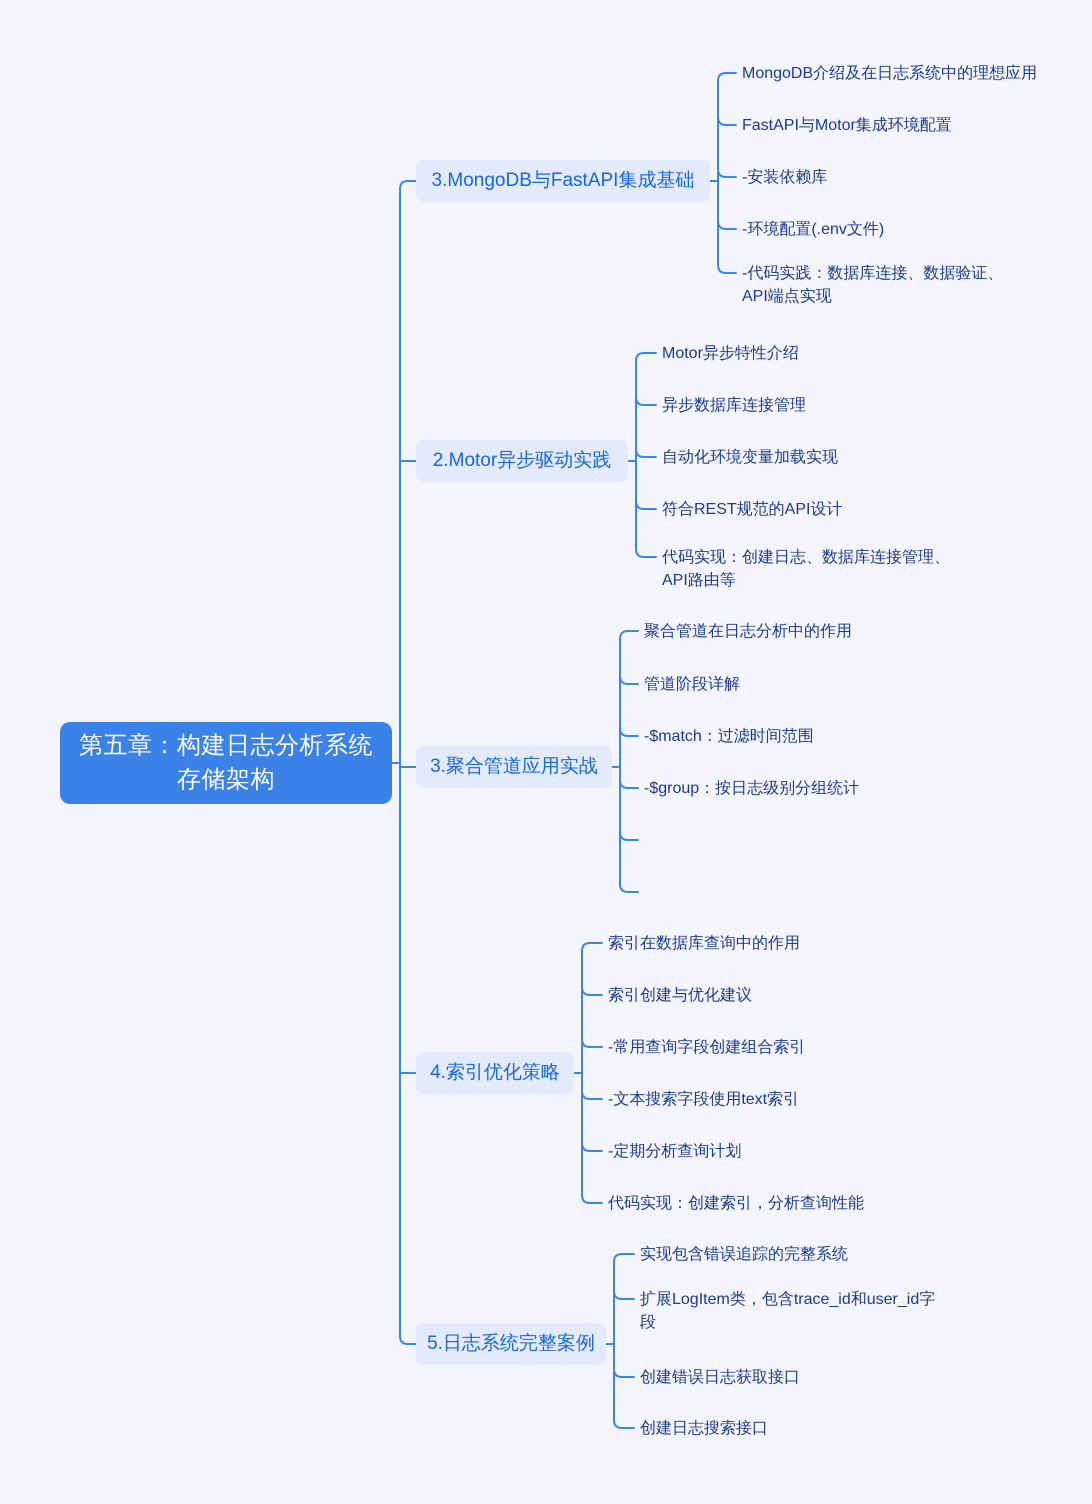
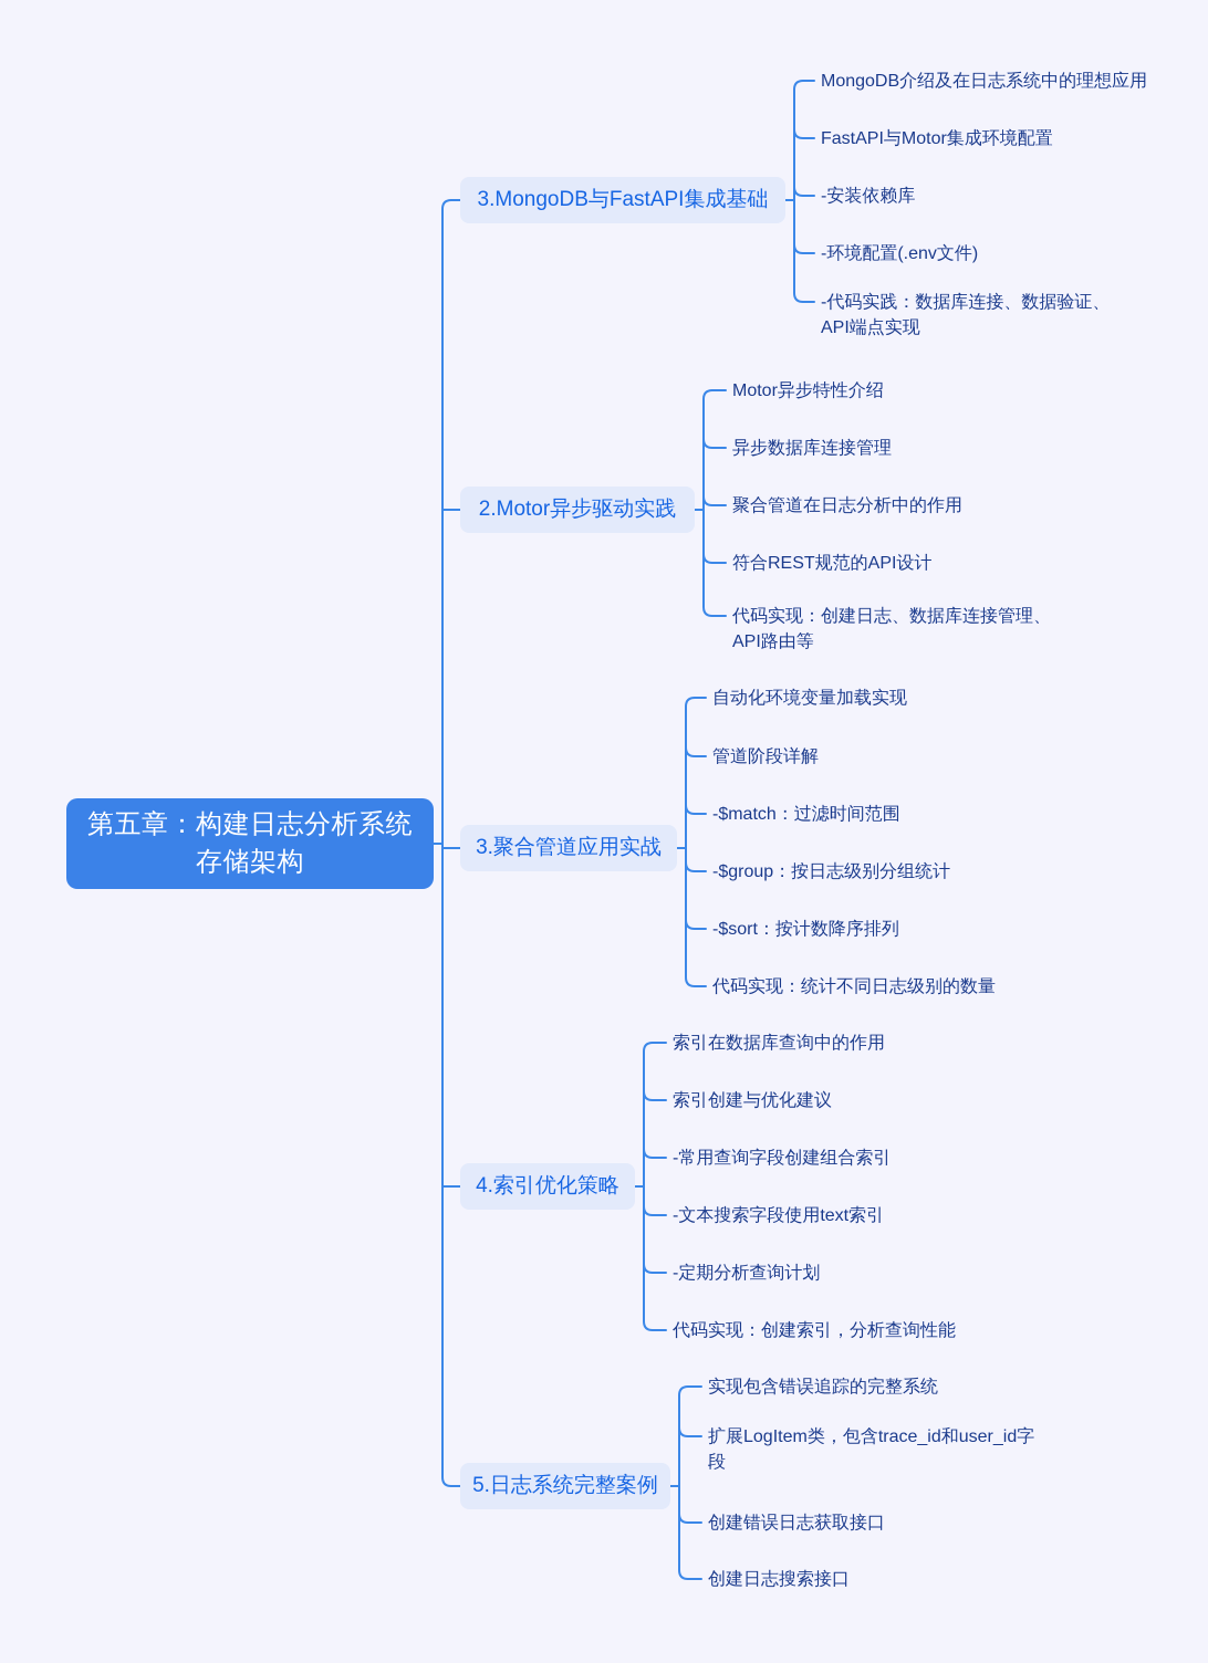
  第五章：构建日志分析系统存储架构
  3.MongoDB与FastAPI集成基础
  MongoDB介绍及在日志系统中的理想应用
  FastAPI与Motor集成环境配置
  -安装依赖库
  -环境配置(.env文件)
  -代码实践：数据库连接、数据验证、API端点实现
  2.Motor异步驱动实践
  Motor异步特性介绍
  异步数据库连接管理
- 自动化环境变量加载实现
+ 聚合管道在日志分析中的作用
  符合REST规范的API设计
  代码实现：创建日志、数据库连接管理、API路由等
  3.聚合管道应用实战
- 聚合管道在日志分析中的作用
+ 自动化环境变量加载实现
  管道阶段详解
  -$match：过滤时间范围
  -$group：按日志级别分组统计
+ -$sort：按计数降序排列
+ 代码实现：统计不同日志级别的数量
  4.索引优化策略
  索引在数据库查询中的作用
  索引创建与优化建议
  -常用查询字段创建组合索引
  -文本搜索字段使用text索引
  -定期分析查询计划
  代码实现：创建索引，分析查询性能
  5.日志系统完整案例
  实现包含错误追踪的完整系统
  扩展LogItem类，包含trace_id和user_id字段
  创建错误日志获取接口
  创建日志搜索接口
